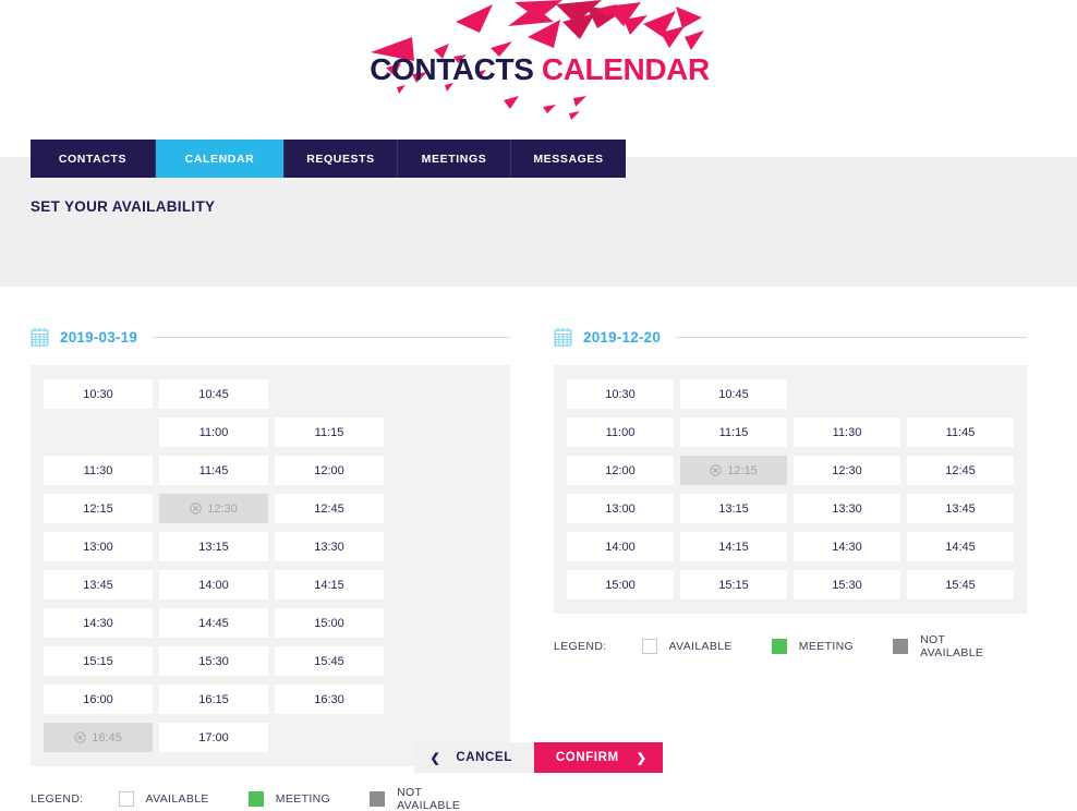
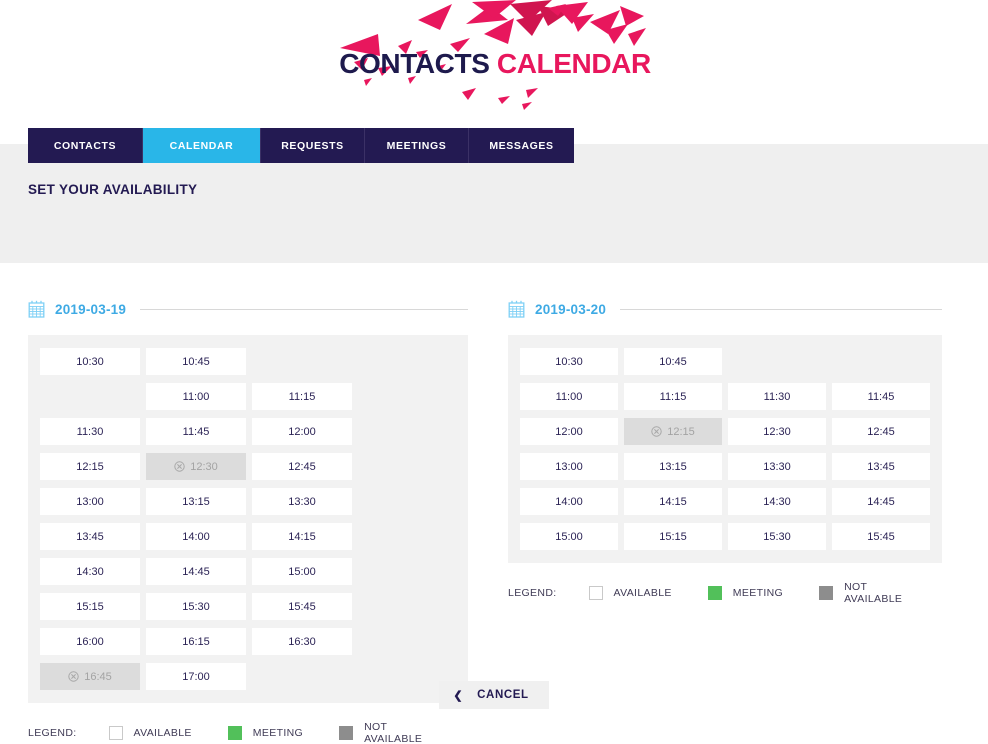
  CONTACTS CALENDAR
  CONTACTS
  CALENDAR
  REQUESTS
  MEETINGS
  MESSAGES
  SET YOUR AVAILABILITY
  2019-03-19
  10:30
  10:45
  11:00
  11:15
  11:30
  11:45
  12:00
  12:15
  12:30
  12:45
  13:00
  13:15
  13:30
  13:45
  14:00
  14:15
  14:30
  14:45
  15:00
  15:15
  15:30
  15:45
  16:00
  16:15
  16:30
  16:45
  17:00
  LEGEND:
  AVAILABLE
  MEETING
  NOT AVAILABLE
- 2019-12-20
+ 2019-03-20
  10:30
  10:45
  11:00
  11:15
  11:30
  11:45
  12:00
  12:15
  12:30
  12:45
  13:00
  13:15
  13:30
  13:45
  14:00
  14:15
  14:30
  14:45
  15:00
  15:15
  15:30
  15:45
  LEGEND:
  AVAILABLE
  MEETING
  NOT AVAILABLE
  ❮
  CANCEL
- CONFIRM
- ❯
